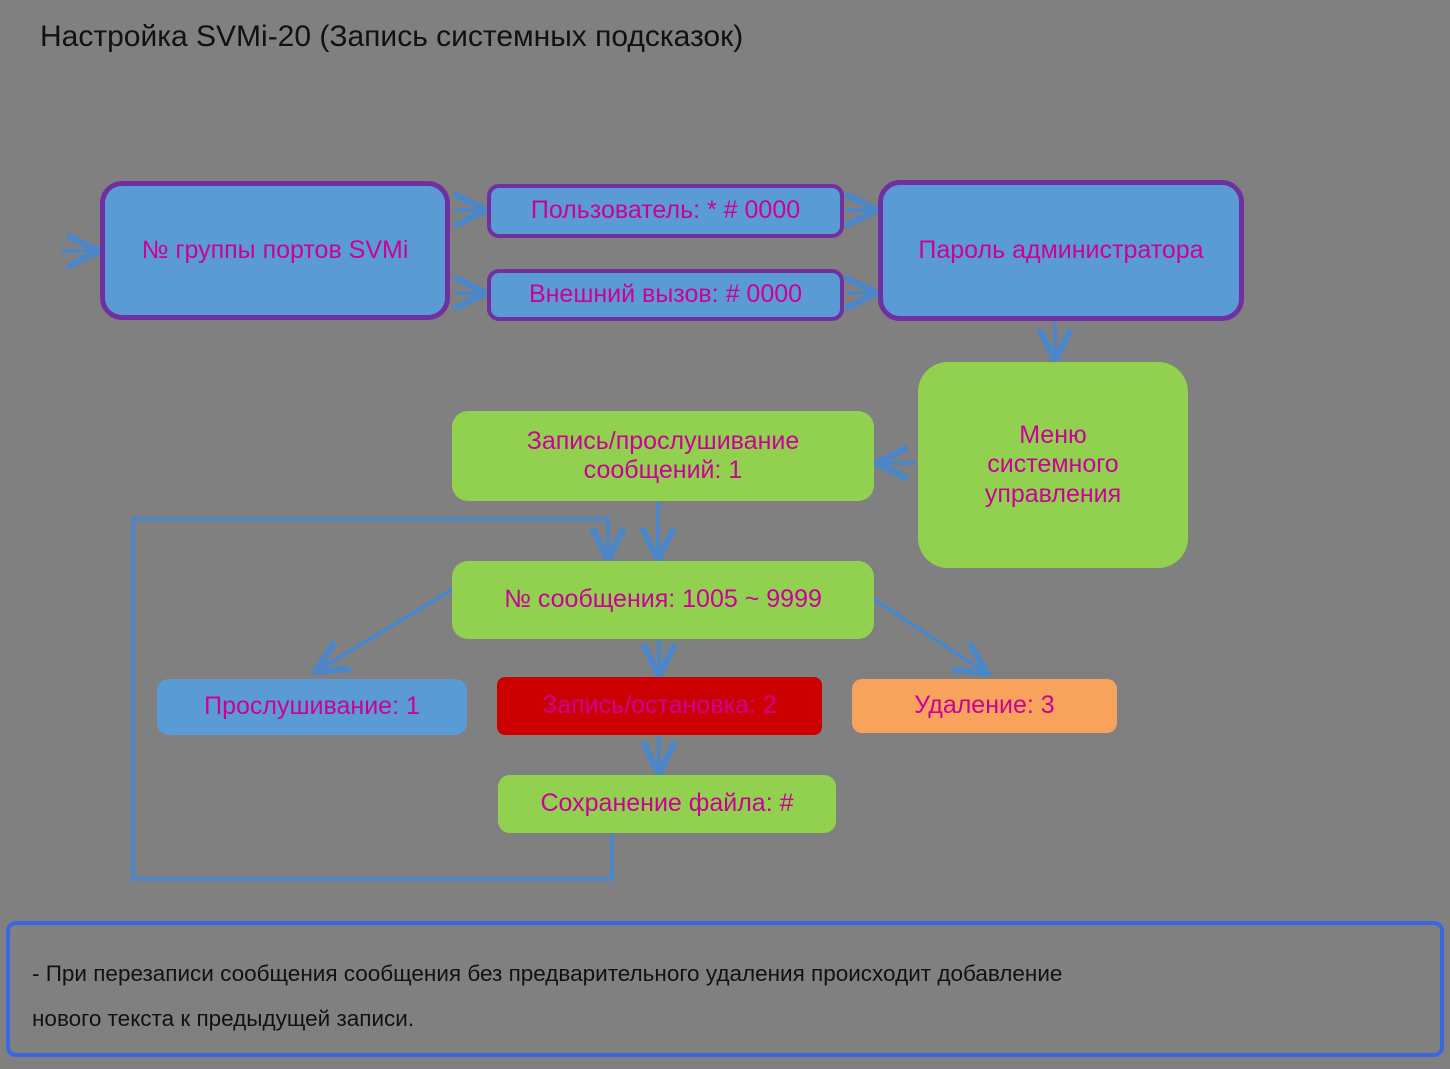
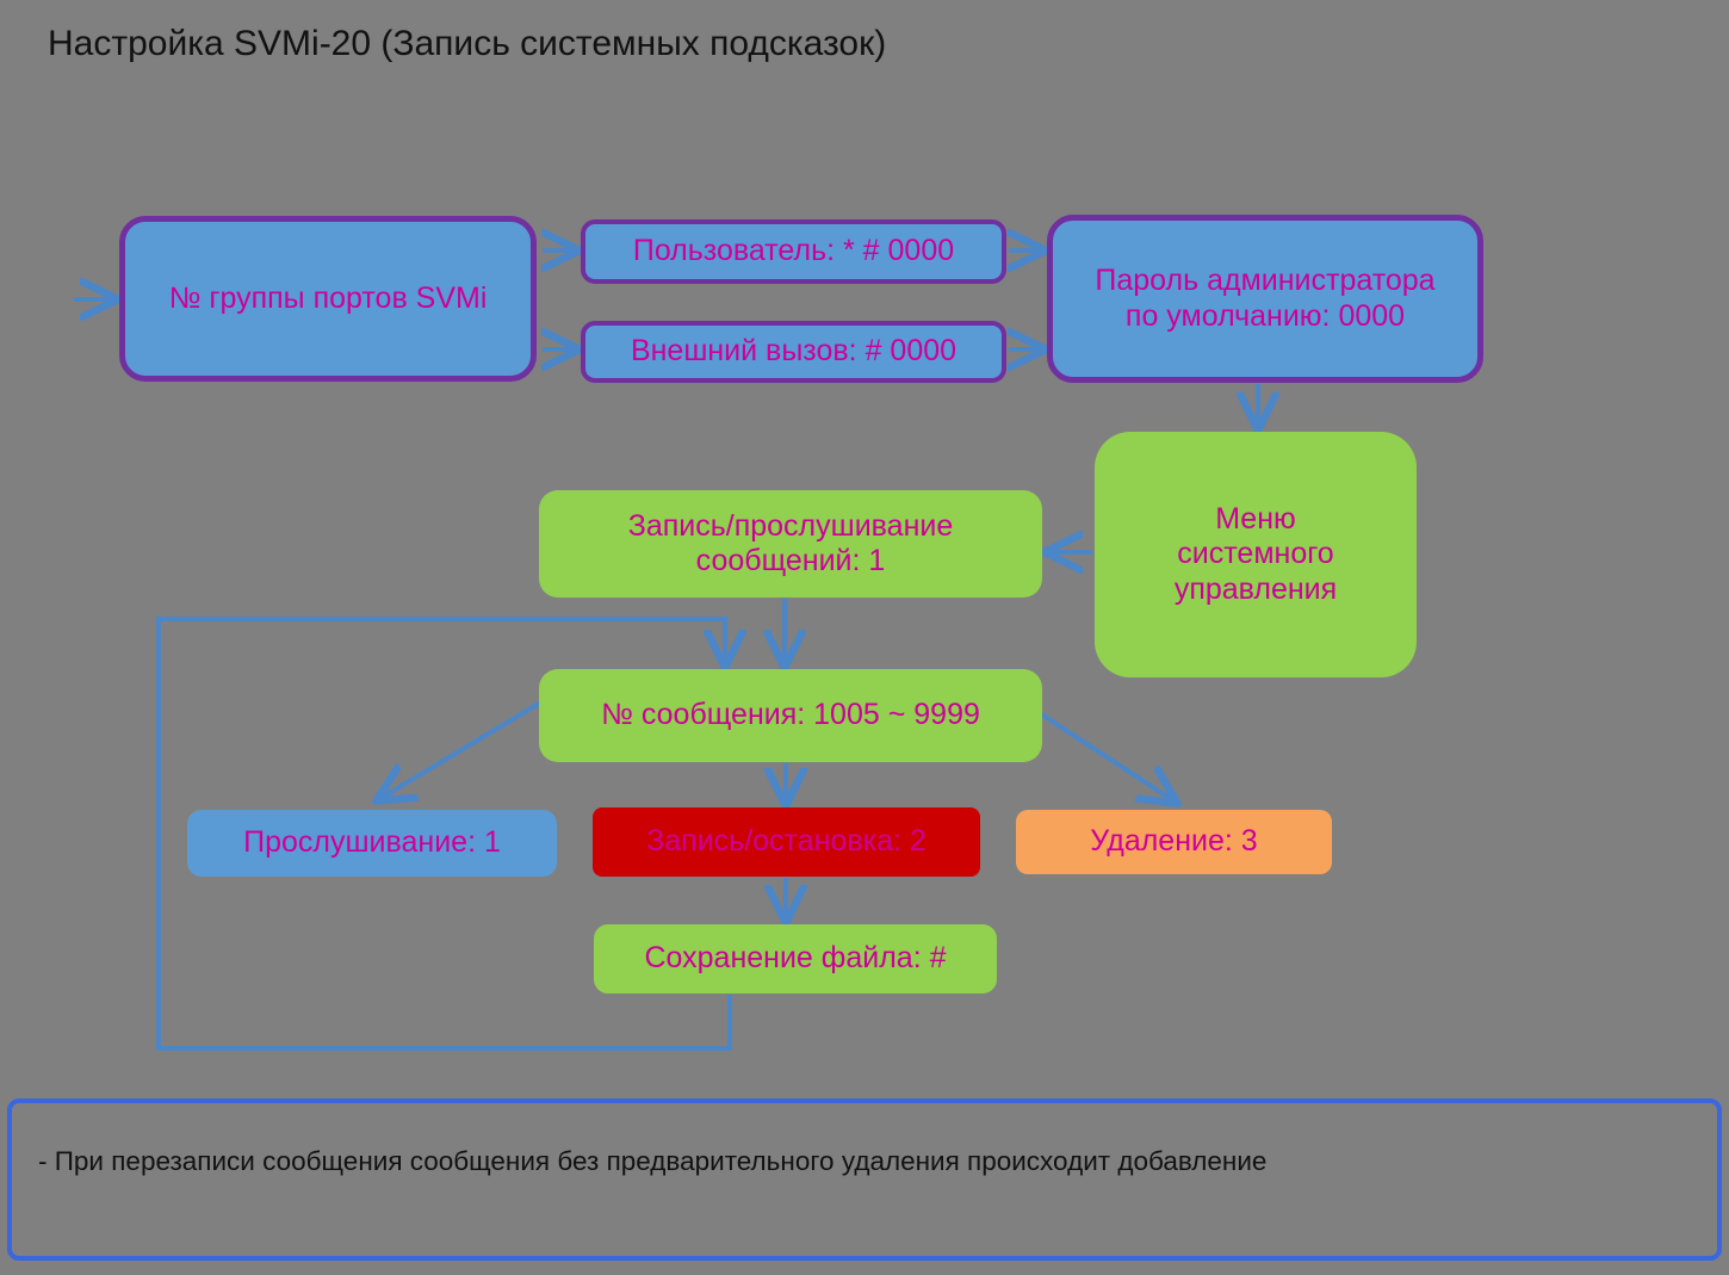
  Настройка SVMi-20 (Запись системных подсказок)
  № группы портов SVMi
  Пользователь: * # 0000
  Внешний вызов: # 0000
  Пароль администратора
+ по умолчанию: 0000
  Меню
  системного
  управления
  Запись/прослушивание
  сообщений: 1
  № сообщения: 1005 ~ 9999
  Прослушивание: 1
  Запись/остановка: 2
  Удаление: 3
  Сохранение файла: #
  - При перезаписи сообщения сообщения без предварительного удаления происходит добавление
- нового текста к предыдущей записи.
